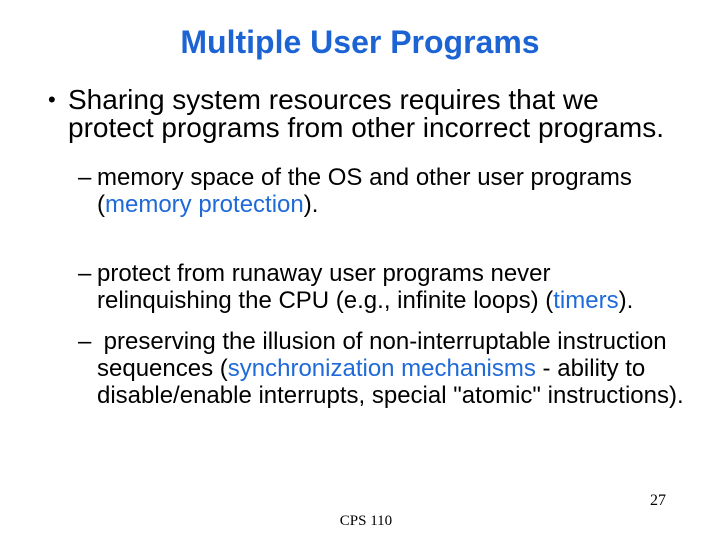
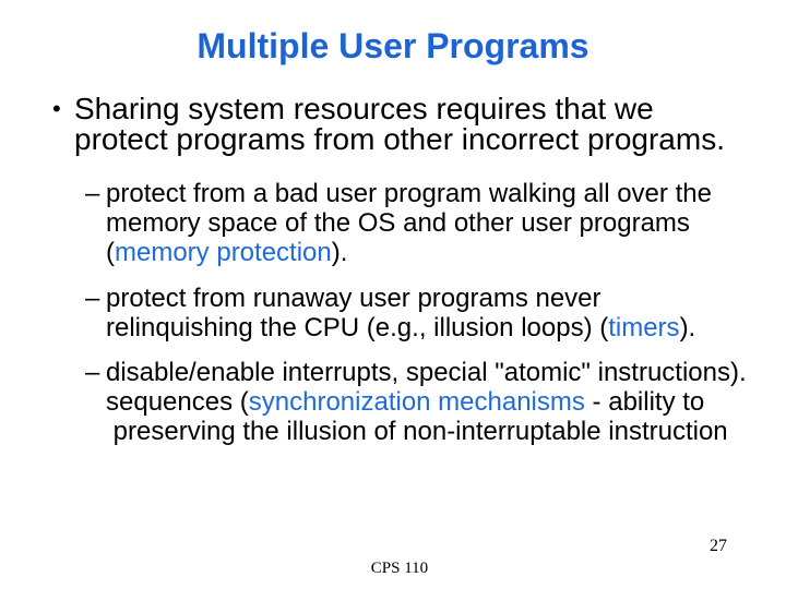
  Multiple User Programs
  •
  Sharing system resources requires that we
  protect programs from other incorrect programs.
  –
+ protect from a bad user program walking all over the
  memory space of the OS and other user programs
  (memory protection).
  –
  protect from runaway user programs never
- relinquishing the CPU (e.g., infinite loops) (timers).
+ relinquishing the CPU (e.g., illusion loops) (timers).
  –
- preserving the illusion of non-interruptable instruction
+ disable/enable interrupts, special "atomic" instructions).
  sequences (synchronization mechanisms - ability to
- disable/enable interrupts, special "atomic" instructions).
+ preserving the illusion of non-interruptable instruction
  27
  CPS 110
